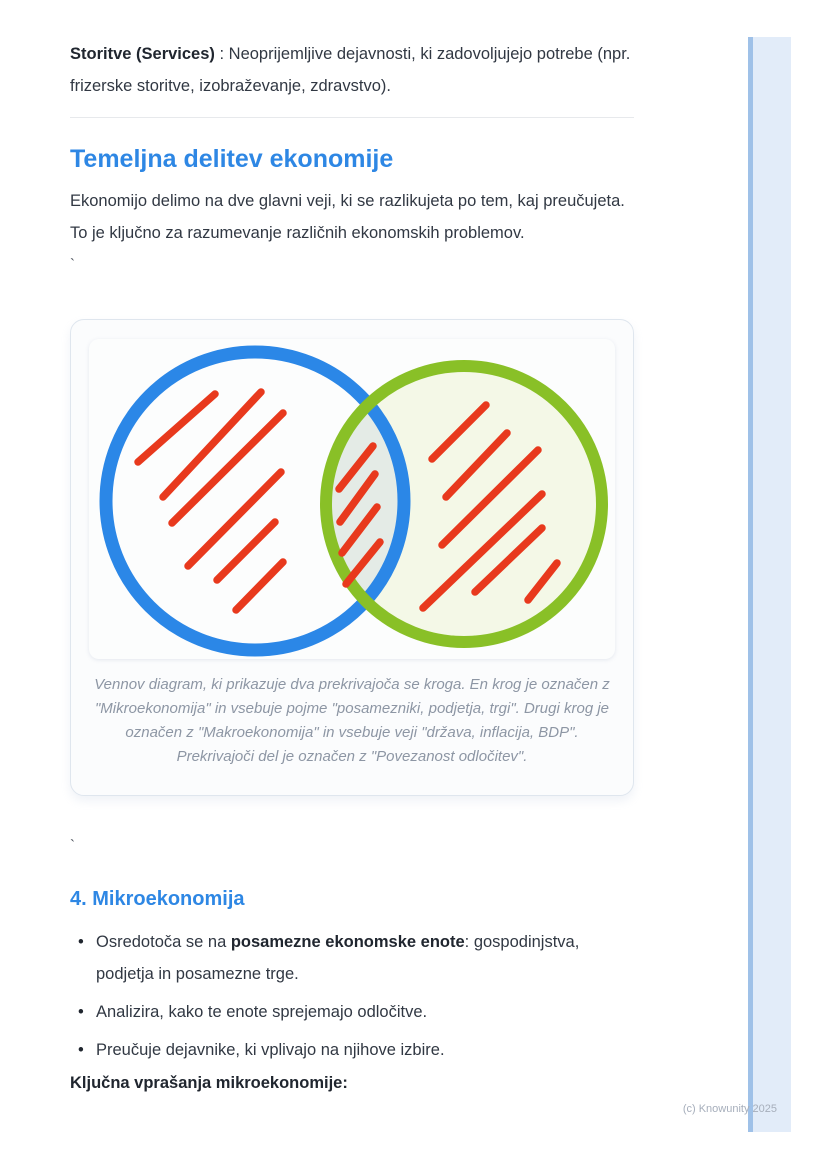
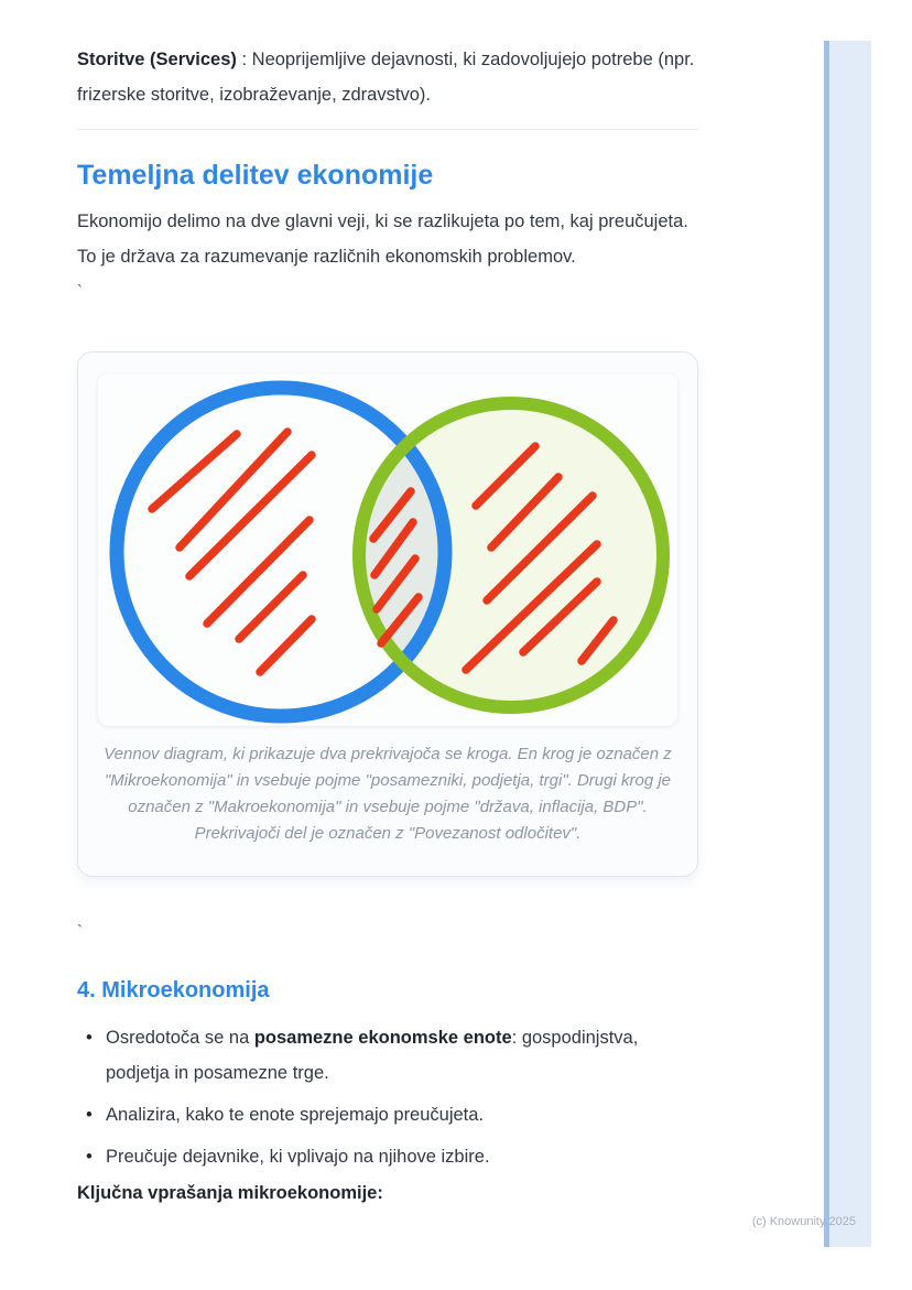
  Storitve (Services) : Neoprijemljive dejavnosti, ki zadovoljujejo potrebe (npr. frizerske storitve, izobraževanje, zdravstvo).
  Temeljna delitev ekonomije
- Ekonomijo delimo na dve glavni veji, ki se razlikujeta po tem, kaj preučujeta. To je ključno za razumevanje različnih ekonomskih problemov.
+ Ekonomijo delimo na dve glavni veji, ki se razlikujeta po tem, kaj preučujeta. To je država za razumevanje različnih ekonomskih problemov.
  `
- Vennov diagram, ki prikazuje dva prekrivajoča se kroga. En krog je označen z "Mikroekonomija" in vsebuje pojme "posamezniki, podjetja, trgi". Drugi krog je označen z "Makroekonomija" in vsebuje veji "država, inflacija, BDP". Prekrivajoči del je označen z "Povezanost odločitev".
+ Vennov diagram, ki prikazuje dva prekrivajoča se kroga. En krog je označen z "Mikroekonomija" in vsebuje pojme "posamezniki, podjetja, trgi". Drugi krog je označen z "Makroekonomija" in vsebuje pojme "država, inflacija, BDP". Prekrivajoči del je označen z "Povezanost odločitev".
  `
  4. Mikroekonomija
  Osredotoča se na posamezne ekonomske enote: gospodinjstva, podjetja in posamezne trge.
- Analizira, kako te enote sprejemajo odločitve.
+ Analizira, kako te enote sprejemajo preučujeta.
  Preučuje dejavnike, ki vplivajo na njihove izbire.
  Ključna vprašanja mikroekonomije:
  (c) Knowunity 2025
